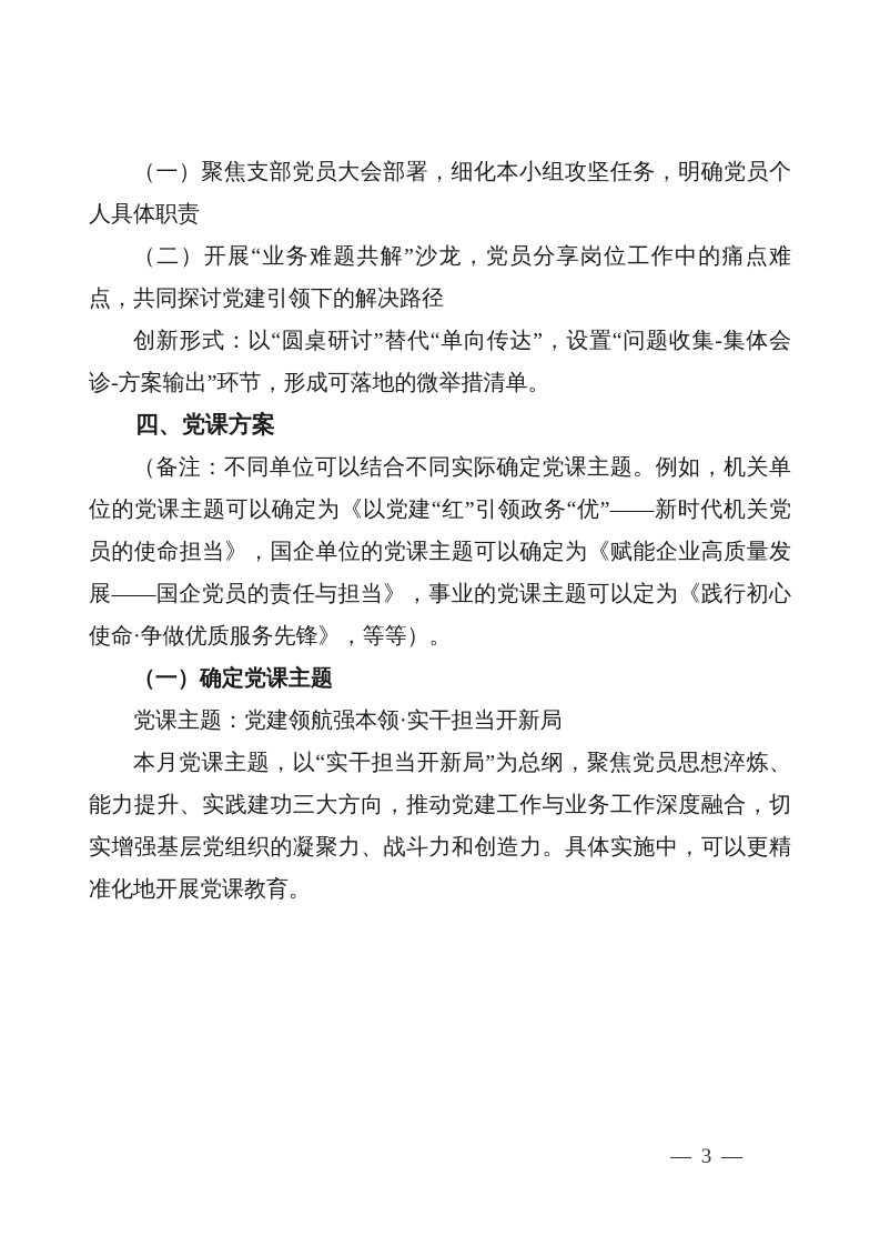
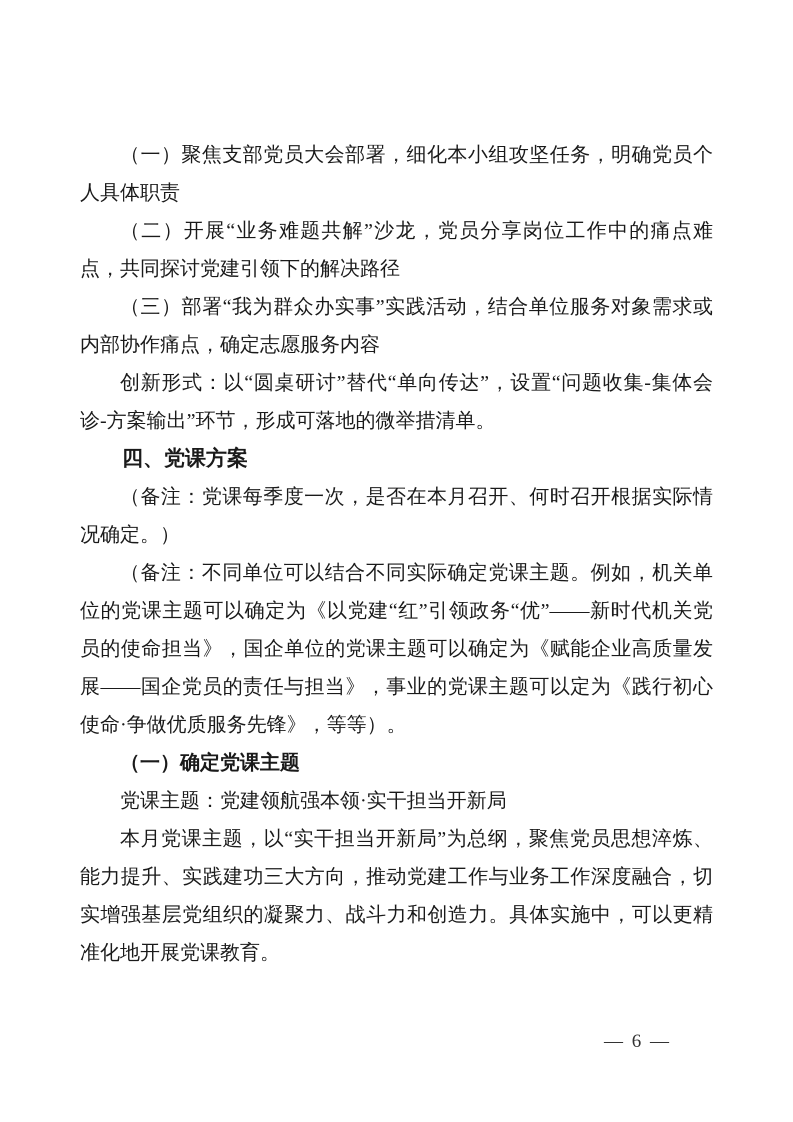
  （一）聚焦支部党员大会部署，细化本小组攻坚任务，明确党员个人具体职责
  （二）开展“业务难题共解”沙龙，党员分享岗位工作中的痛点难点，共同探讨党建引领下的解决路径
+ （三）部署“我为群众办实事”实践活动，结合单位服务对象需求或内部协作痛点，确定志愿服务内容
  创新形式：以“圆桌研讨”替代“单向传达”，设置“问题收集-集体会诊-方案输出”环节，形成可落地的微举措清单。
  四、党课方案
+ （备注：党课每季度一次，是否在本月召开、何时召开根据实际情况确定。）
  （备注：不同单位可以结合不同实际确定党课主题。例如，机关单位的党课主题可以确定为《以党建“红”引领政务“优”——新时代机关党员的使命担当》，国企单位的党课主题可以确定为《赋能企业高质量发展——国企党员的责任与担当》，事业的党课主题可以定为《践行初心使命·争做优质服务先锋》，等等）。
  （一）确定党课主题
  党课主题：党建领航强本领·实干担当开新局
  本月党课主题，以“实干担当开新局”为总纲，聚焦党员思想淬炼、能力提升、实践建功三大方向，推动党建工作与业务工作深度融合，切实增强基层党组织的凝聚力、战斗力和创造力。具体实施中，可以更精准化地开展党课教育。
- — 3 —
+ — 6 —
